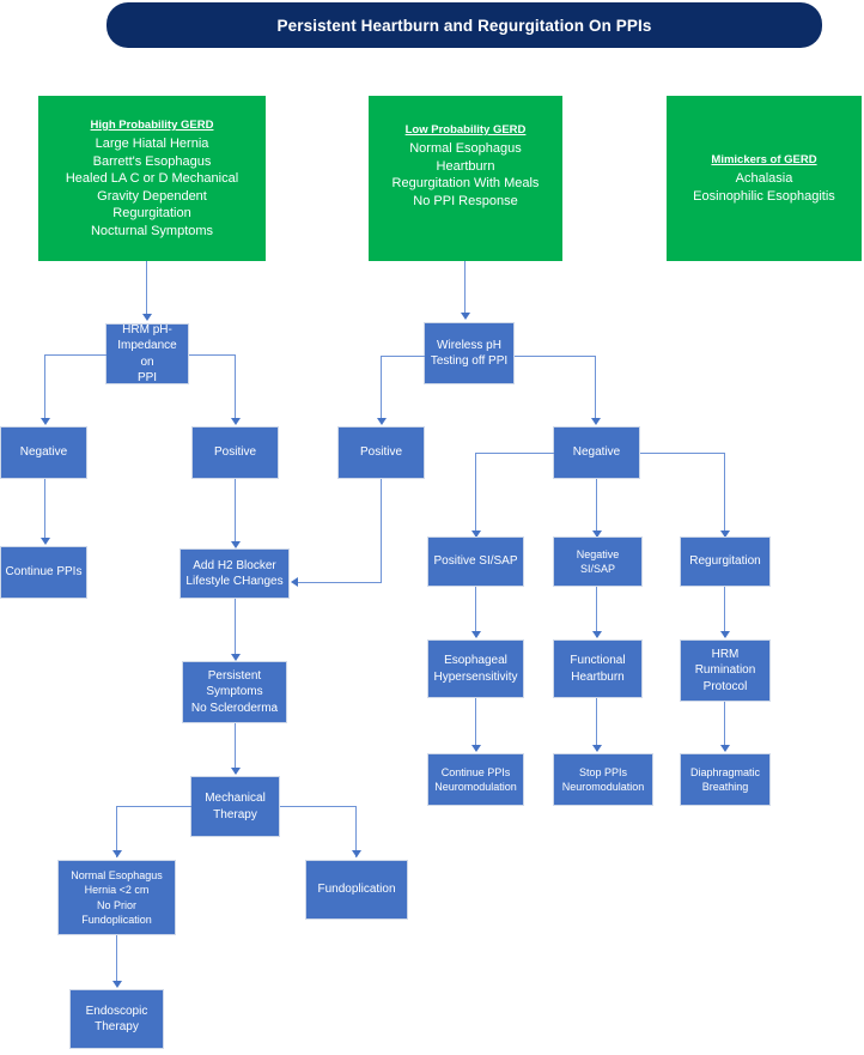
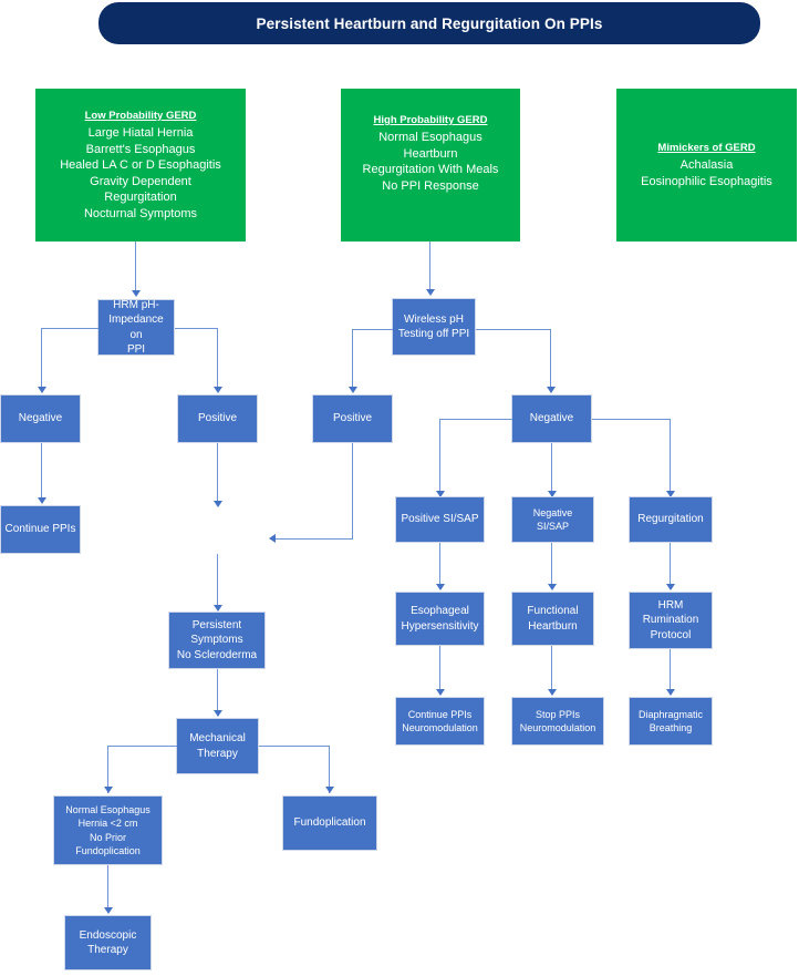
  Persistent Heartburn and Regurgitation On PPIs
- High Probability GERD
+ Low Probability GERD
  Large Hiatal Hernia
  Barrett's Esophagus
- Healed LA C or D Mechanical
+ Healed LA C or D Esophagitis
  Gravity Dependent
  Regurgitation
  Nocturnal Symptoms
- Low Probability GERD
+ High Probability GERD
  Normal Esophagus
  Heartburn
  Regurgitation With Meals
  No PPI Response
  Mimickers of GERD
  Achalasia
  Eosinophilic Esophagitis
  HRM pH-
  Impedance on
  PPI
  Negative
  Positive
  Continue PPIs
- Add H2 Blocker
- Lifestyle CHanges
  Wireless pH
  Testing off PPI
  Positive
  Negative
  Positive SI/SAP
  Negative SI/SAP
  Regurgitation
  Esophageal
  Hypersensitivity
  Functional
  Heartburn
  HRM
  Rumination
  Protocol
  Continue PPIs
  Neuromodulation
  Stop PPIs
  Neuromodulation
  Diaphragmatic
  Breathing
  Persistent
  Symptoms
  No Scleroderma
  Mechanical
  Therapy
  Normal Esophagus
  Hernia <2 cm
  No Prior
  Fundoplication
  Fundoplication
  Endoscopic
  Therapy
